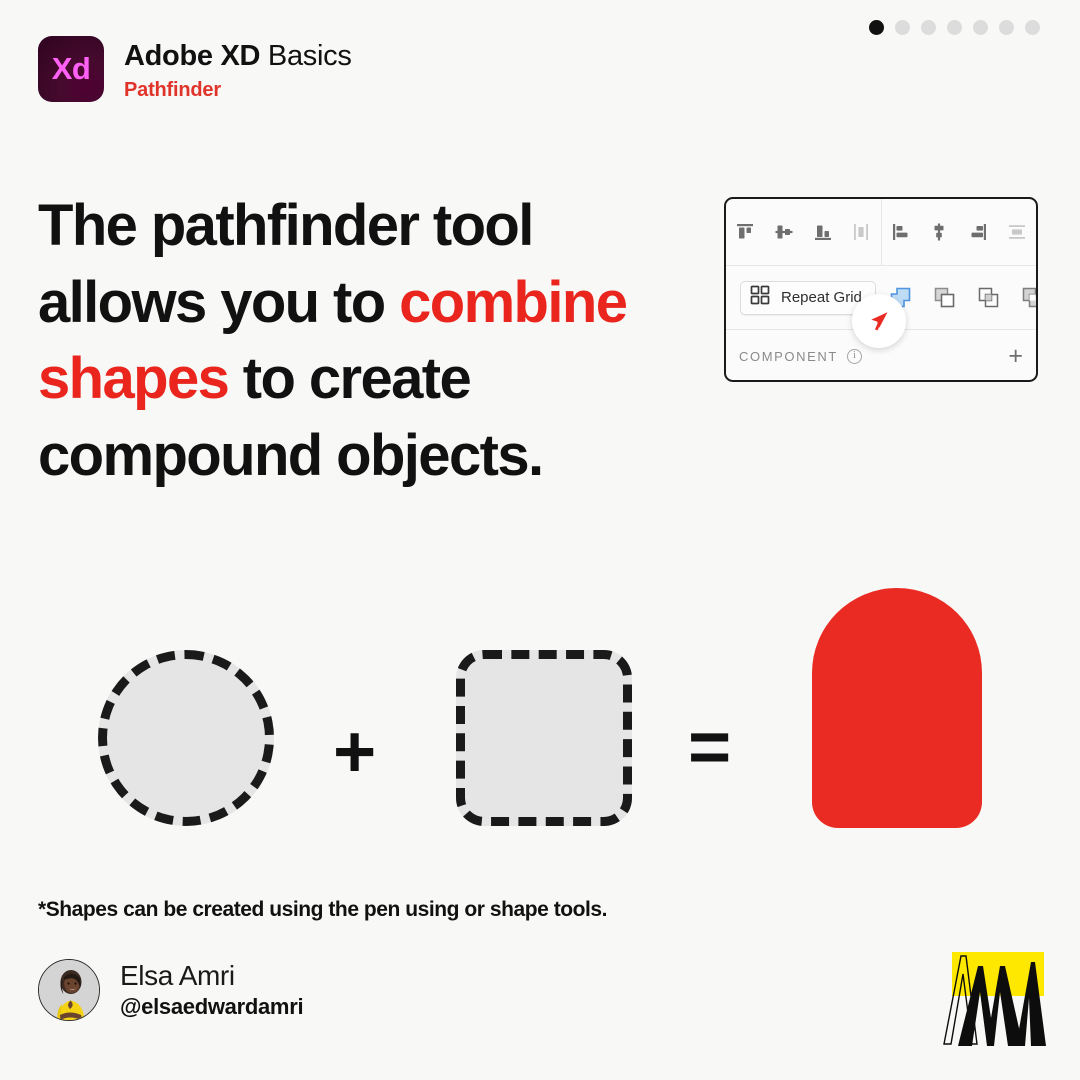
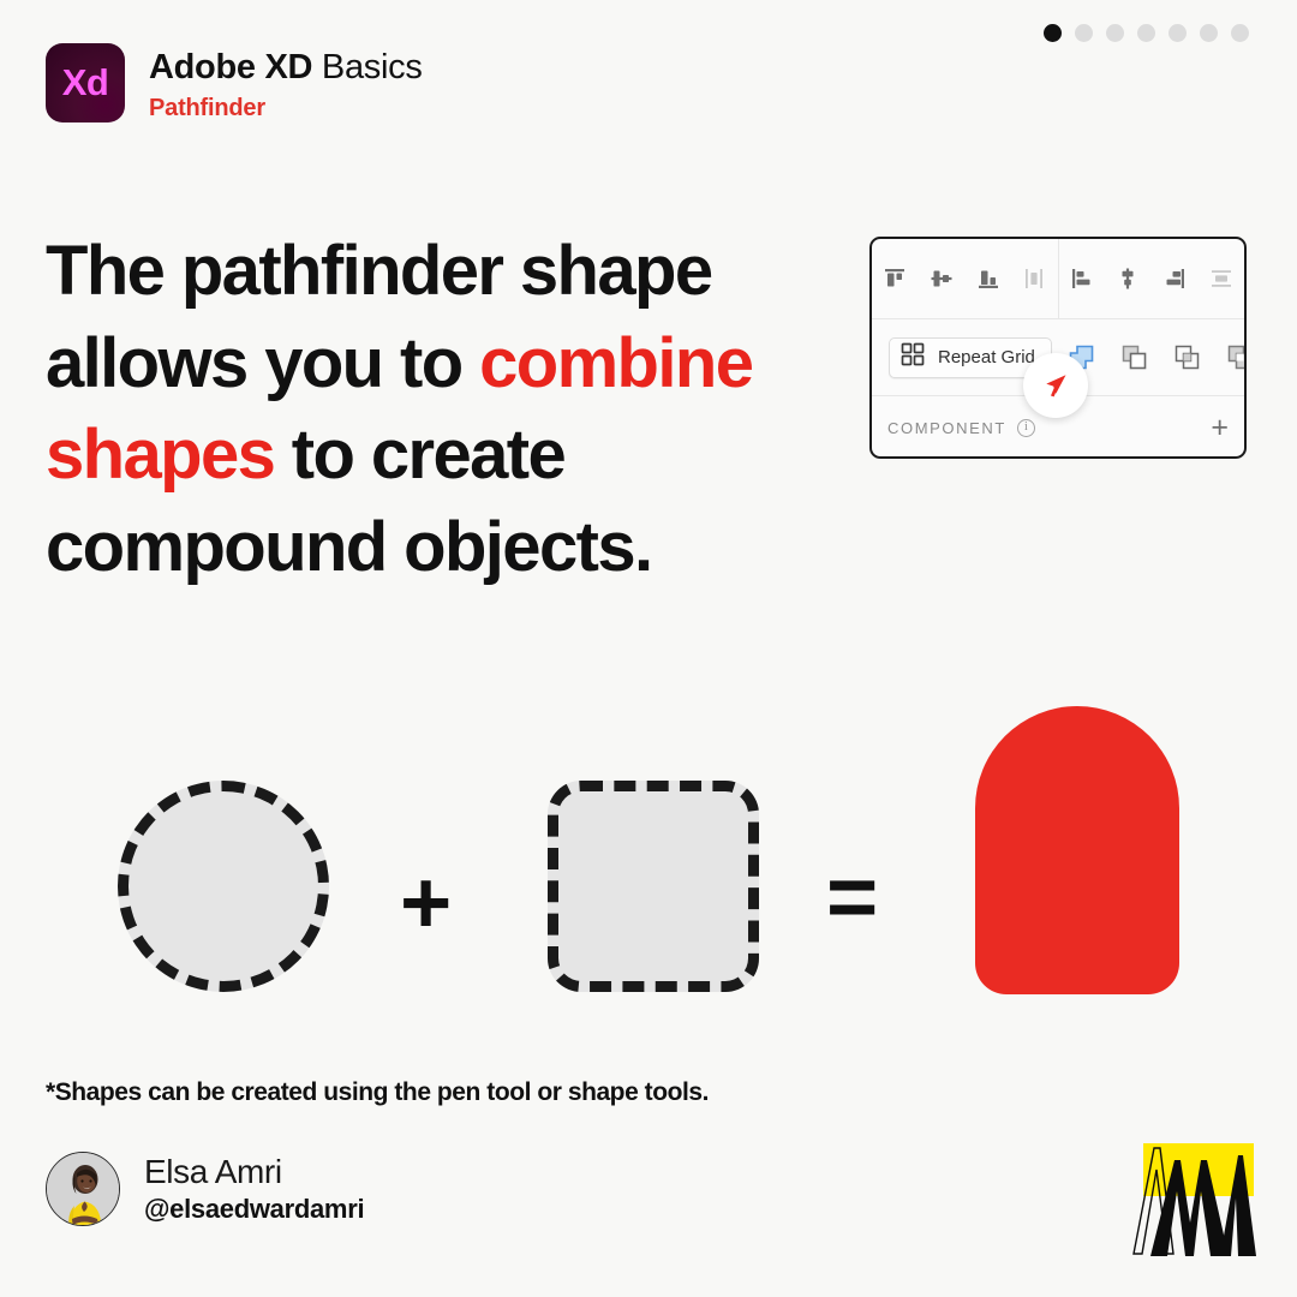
  Xd
  Adobe XD Basics
  Pathfinder
- The pathfinder tool allows you to combine shapes to create compound objects.
+ The pathfinder shape allows you to combine shapes to create compound objects.
  Repeat Grid
  COMPONENT
  i
  +
  +
  =
- *Shapes can be created using the pen using or shape tools.
+ *Shapes can be created using the pen tool or shape tools.
  Elsa Amri
  @elsaedwardamri
